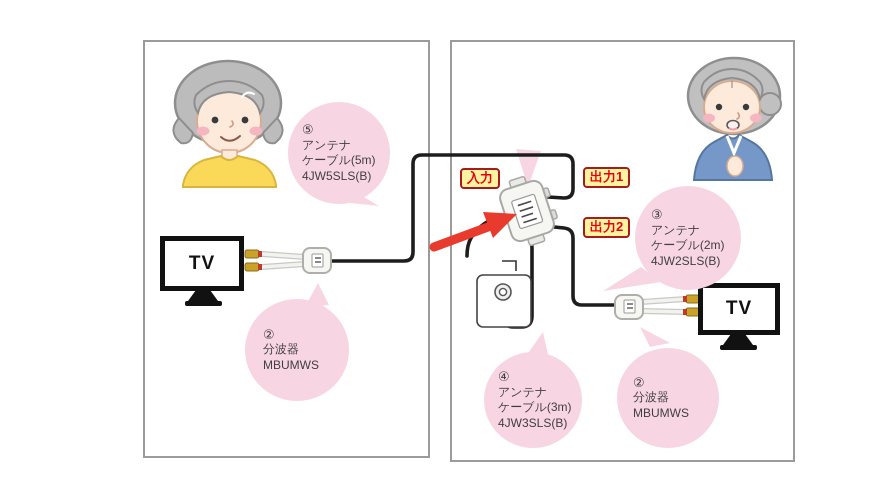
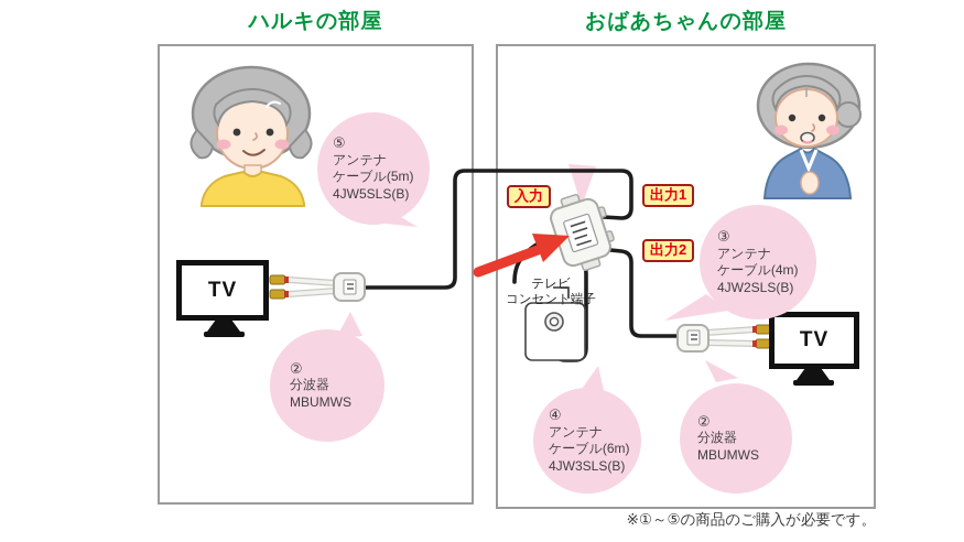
+ ハルキの部屋
+ おばあちゃんの部屋
  TV
  TV
  入力
  出力1
  出力2
+ テレビ
+ コンセント端子
  ⑤
  アンテナ
  ケーブル(5m)
  4JW5SLS(B)
  ③
  アンテナ
- ケーブル(2m)
+ ケーブル(4m)
  4JW2SLS(B)
  ②
  分波器
  MBUMWS
  ②
  分波器
  MBUMWS
  ④
  アンテナ
- ケーブル(3m)
+ ケーブル(6m)
  4JW3SLS(B)
+ ※①～⑤の商品のご購入が必要です。
